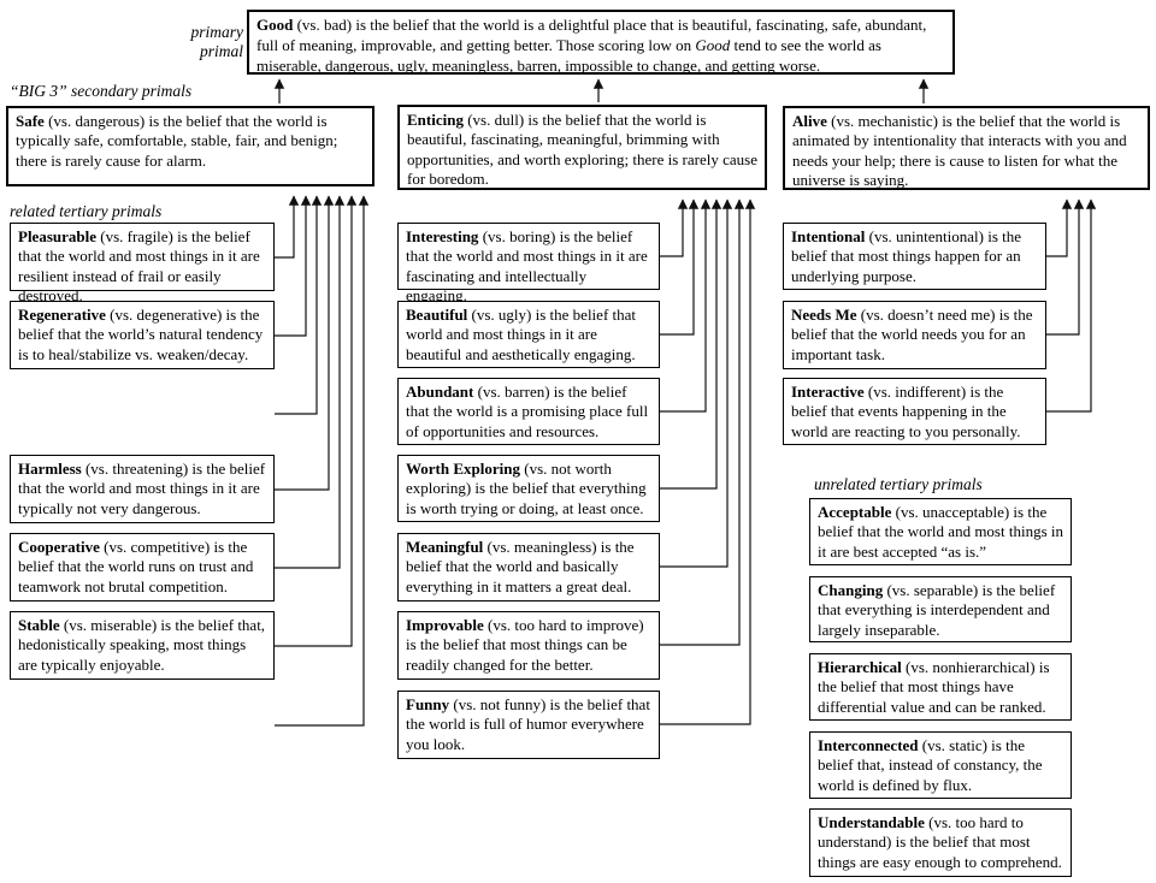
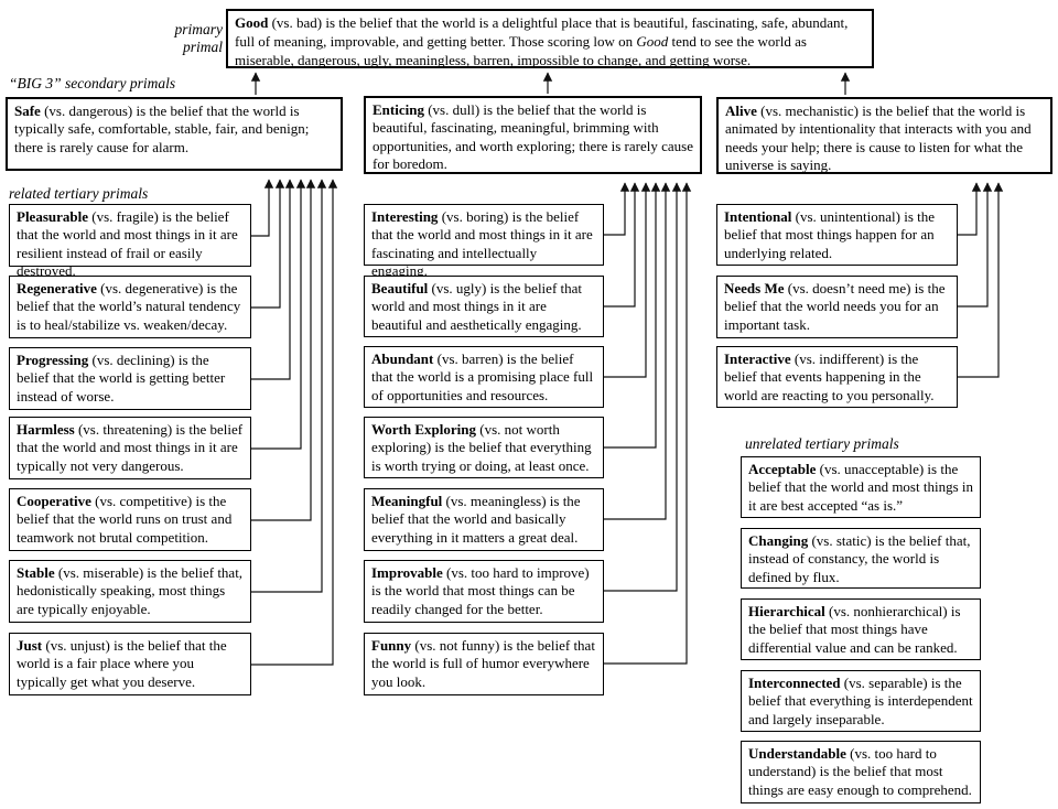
  primary primal
  “BIG 3” secondary primals
  related tertiary primals
  unrelated tertiary primals
  Good (vs. bad) is the belief that the world is a delightful place that is beautiful, fascinating, safe, abundant, full of meaning, improvable, and getting better. Those scoring low on Good tend to see the world as miserable, dangerous, ugly, meaningless, barren, impossible to change, and getting worse.
  Safe (vs. dangerous) is the belief that the world is typically safe, comfortable, stable, fair, and benign; there is rarely cause for alarm.
  Enticing (vs. dull) is the belief that the world is beautiful, fascinating, meaningful, brimming with opportunities, and worth exploring; there is rarely cause for boredom.
  Alive (vs. mechanistic) is the belief that the world is animated by intentionality that interacts with you and needs your help; there is cause to listen for what the universe is saying.
  Pleasurable (vs. fragile) is the belief that the world and most things in it are resilient instead of frail or easily destroyed.
  Regenerative (vs. degenerative) is the belief that the world’s natural tendency is to heal/stabilize vs. weaken/decay.
+ Progressing (vs. declining) is the belief that the world is getting better instead of worse.
  Harmless (vs. threatening) is the belief that the world and most things in it are typically not very dangerous.
  Cooperative (vs. competitive) is the belief that the world runs on trust and teamwork not brutal competition.
  Stable (vs. miserable) is the belief that, hedonistically speaking, most things are typically enjoyable.
+ Just (vs. unjust) is the belief that the world is a fair place where you typically get what you deserve.
  Interesting (vs. boring) is the belief that the world and most things in it are fascinating and intellectually engaging.
  Beautiful (vs. ugly) is the belief that world and most things in it are beautiful and aesthetically engaging.
  Abundant (vs. barren) is the belief that the world is a promising place full of opportunities and resources.
  Worth Exploring (vs. not worth exploring) is the belief that everything is worth trying or doing, at least once.
  Meaningful (vs. meaningless) is the belief that the world and basically everything in it matters a great deal.
- Improvable (vs. too hard to improve) is the belief that most things can be readily changed for the better.
+ Improvable (vs. too hard to improve) is the world that most things can be readily changed for the better.
  Funny (vs. not funny) is the belief that the world is full of humor everywhere you look.
- Intentional (vs. unintentional) is the belief that most things happen for an underlying purpose.
+ Intentional (vs. unintentional) is the belief that most things happen for an underlying related.
  Needs Me (vs. doesn’t need me) is the belief that the world needs you for an important task.
  Interactive (vs. indifferent) is the belief that events happening in the world are reacting to you personally.
  Acceptable (vs. unacceptable) is the belief that the world and most things in it are best accepted “as is.”
- Changing (vs. separable) is the belief that everything is interdependent and largely inseparable.
+ Changing (vs. static) is the belief that, instead of constancy, the world is defined by flux.
  Hierarchical (vs. nonhierarchical) is the belief that most things have differential value and can be ranked.
- Interconnected (vs. static) is the belief that, instead of constancy, the world is defined by flux.
+ Interconnected (vs. separable) is the belief that everything is interdependent and largely inseparable.
  Understandable (vs. too hard to understand) is the belief that most things are easy enough to comprehend.
